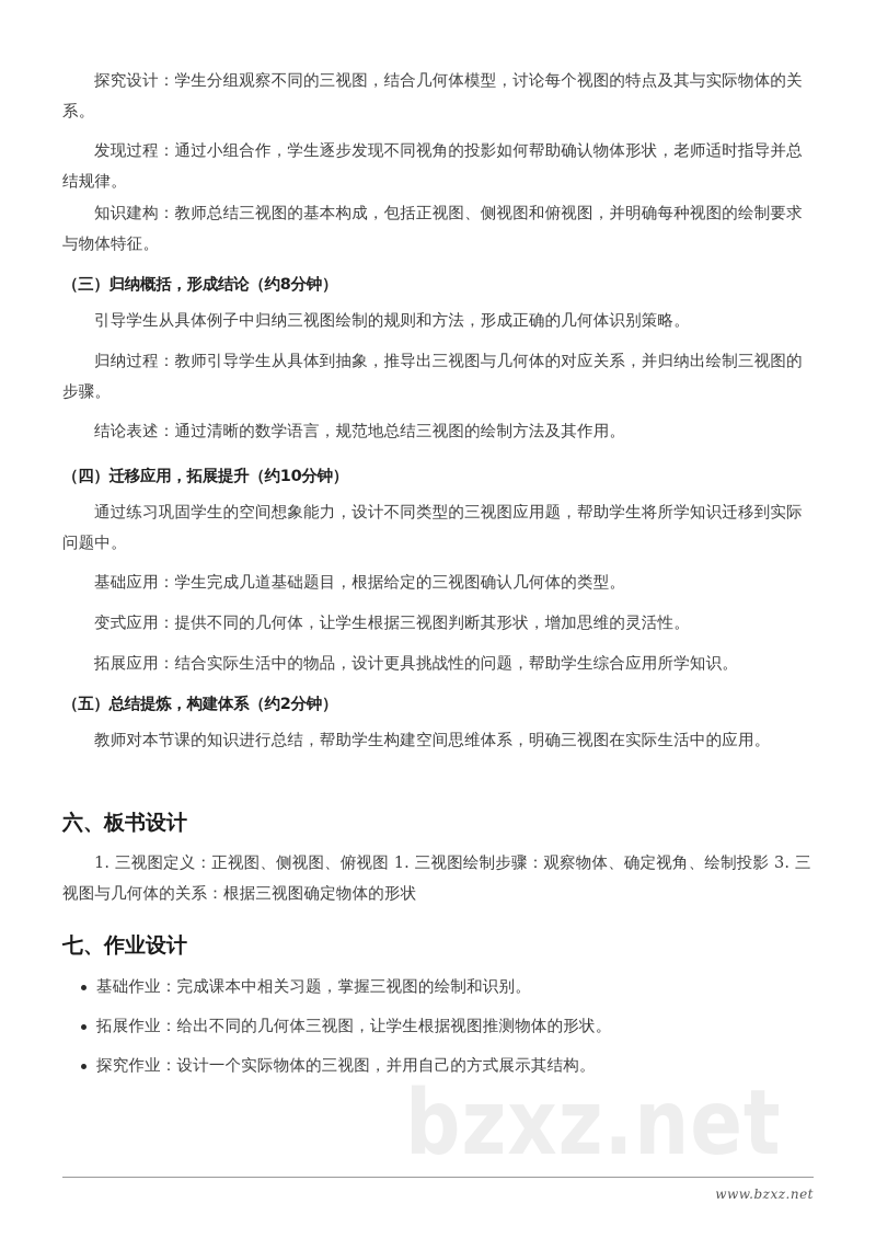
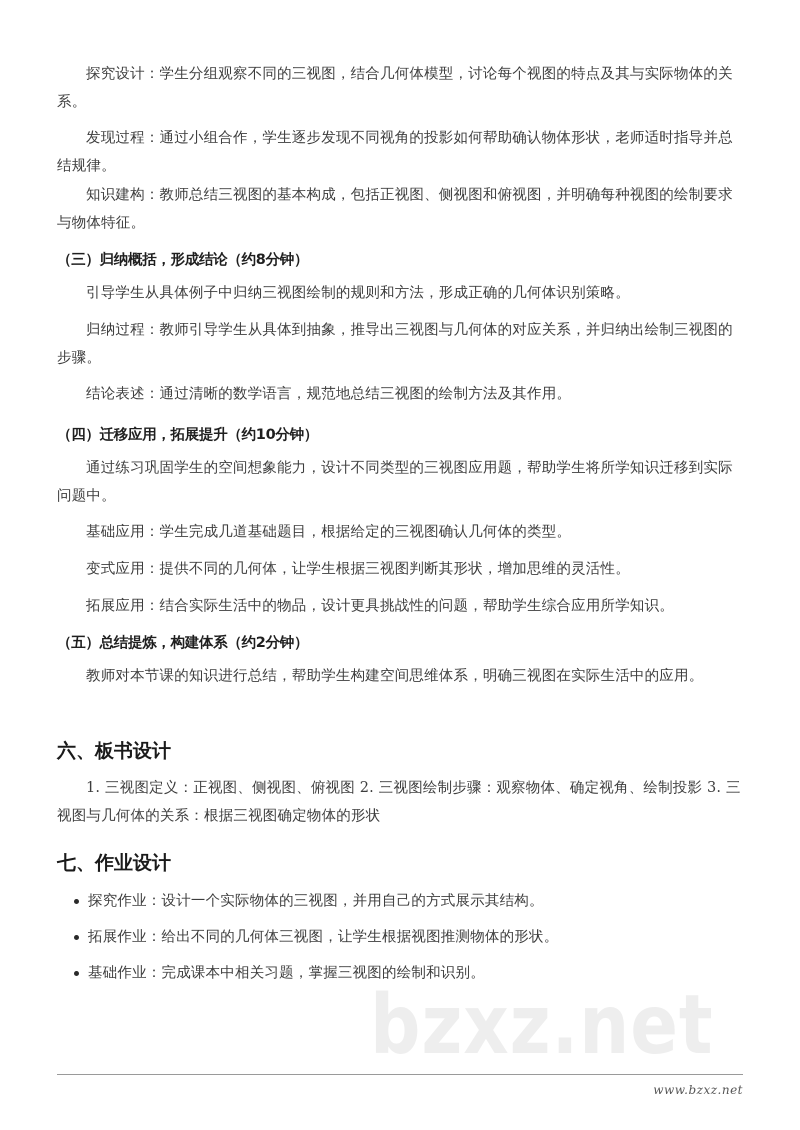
  探究设计：学生分组观察不同的三视图，结合几何体模型，讨论每个视图的特点及其与实际物体的关系。
  发现过程：通过小组合作，学生逐步发现不同视角的投影如何帮助确认物体形状，老师适时指导并总结规律。
  知识建构：教师总结三视图的基本构成，包括正视图、侧视图和俯视图，并明确每种视图的绘制要求与物体特征。
  （三）归纳概括，形成结论（约8分钟）
  引导学生从具体例子中归纳三视图绘制的规则和方法，形成正确的几何体识别策略。
  归纳过程：教师引导学生从具体到抽象，推导出三视图与几何体的对应关系，并归纳出绘制三视图的步骤。
  结论表述：通过清晰的数学语言，规范地总结三视图的绘制方法及其作用。
  （四）迁移应用，拓展提升（约10分钟）
  通过练习巩固学生的空间想象能力，设计不同类型的三视图应用题，帮助学生将所学知识迁移到实际问题中。
  基础应用：学生完成几道基础题目，根据给定的三视图确认几何体的类型。
  变式应用：提供不同的几何体，让学生根据三视图判断其形状，增加思维的灵活性。
  拓展应用：结合实际生活中的物品，设计更具挑战性的问题，帮助学生综合应用所学知识。
  （五）总结提炼，构建体系（约2分钟）
  教师对本节课的知识进行总结，帮助学生构建空间思维体系，明确三视图在实际生活中的应用。
  六、板书设计
- 1. 三视图定义：正视图、侧视图、俯视图 1. 三视图绘制步骤：观察物体、确定视角、绘制投影 3. 三视图与几何体的关系：根据三视图确定物体的形状
+ 1. 三视图定义：正视图、侧视图、俯视图 2. 三视图绘制步骤：观察物体、确定视角、绘制投影 3. 三视图与几何体的关系：根据三视图确定物体的形状
  七、作业设计
- 基础作业：完成课本中相关习题，掌握三视图的绘制和识别。
+ 探究作业：设计一个实际物体的三视图，并用自己的方式展示其结构。
  拓展作业：给出不同的几何体三视图，让学生根据视图推测物体的形状。
- 探究作业：设计一个实际物体的三视图，并用自己的方式展示其结构。
+ 基础作业：完成课本中相关习题，掌握三视图的绘制和识别。
  bzxz.net
  www.bzxz.net
